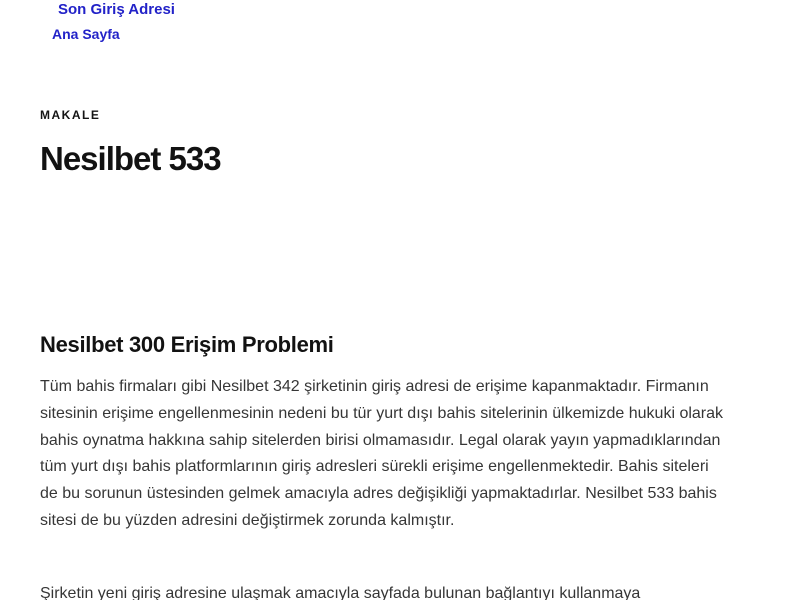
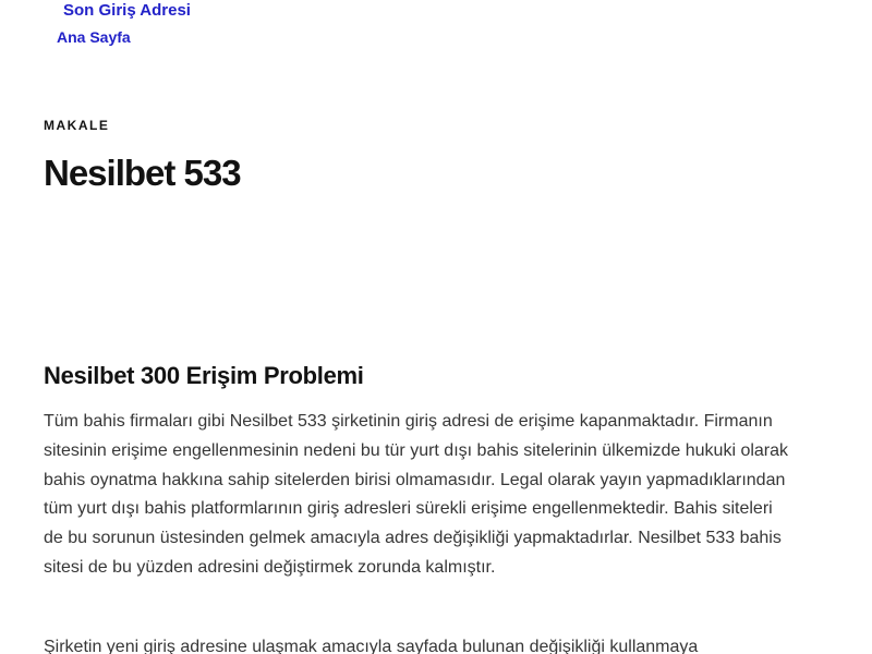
  Son Giriş Adresi
  Ana Sayfa
  MAKALE
  Nesilbet 533
  Nesilbet 300 Erişim Problemi
- Tüm bahis firmaları gibi Nesilbet 342 şirketinin giriş adresi de erişime kapanmaktadır. Firmanın sitesinin erişime engellenmesinin nedeni bu tür yurt dışı bahis sitelerinin ülkemizde hukuki olarak bahis oynatma hakkına sahip sitelerden birisi olmamasıdır. Legal olarak yayın yapmadıklarından tüm yurt dışı bahis platformlarının giriş adresleri sürekli erişime engellenmektedir. Bahis siteleri de bu sorunun üstesinden gelmek amacıyla adres değişikliği yapmaktadırlar. Nesilbet 533 bahis sitesi de bu yüzden adresini değiştirmek zorunda kalmıştır.
+ Tüm bahis firmaları gibi Nesilbet 533 şirketinin giriş adresi de erişime kapanmaktadır. Firmanın sitesinin erişime engellenmesinin nedeni bu tür yurt dışı bahis sitelerinin ülkemizde hukuki olarak bahis oynatma hakkına sahip sitelerden birisi olmamasıdır. Legal olarak yayın yapmadıklarından tüm yurt dışı bahis platformlarının giriş adresleri sürekli erişime engellenmektedir. Bahis siteleri de bu sorunun üstesinden gelmek amacıyla adres değişikliği yapmaktadırlar. Nesilbet 533 bahis sitesi de bu yüzden adresini değiştirmek zorunda kalmıştır.
- Şirketin yeni giriş adresine ulaşmak amacıyla sayfada bulunan bağlantıyı kullanmaya
+ Şirketin yeni giriş adresine ulaşmak amacıyla sayfada bulunan değişikliği kullanmaya
